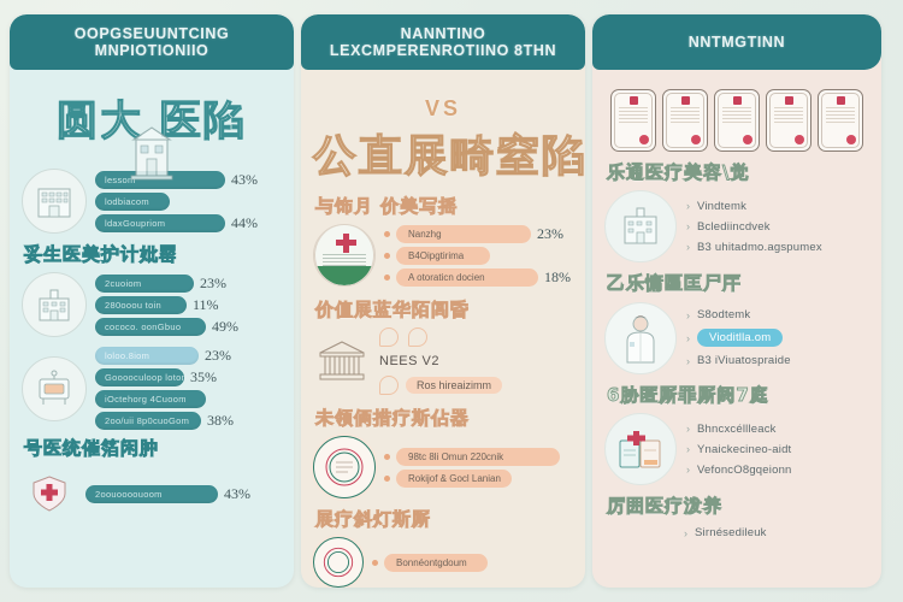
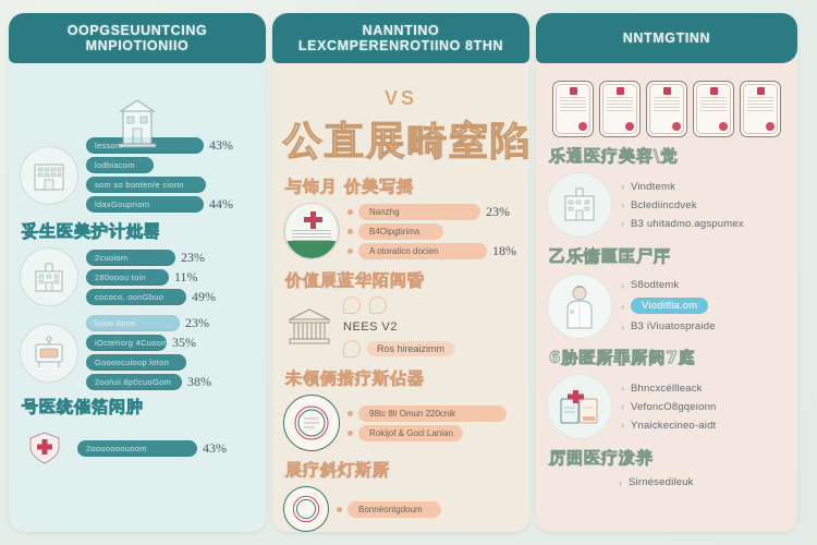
  OOPGSEUUNTCING MNPIOTIONIIO
- 圆大 医陷
  lessom
  43%
  lodbiacom
+ som so bonten/e cionn
  ldaxGoupriom
  44%
  妥生医美护计妣罂
  2cuoiom
  23%
  280ooou toin
  11%
  cococo. oonGbuo
  49%
  loloo.8iom
  23%
- Gooooculoop loton
+ iOctehorg 4Cuoom
  35%
- iOctehorg 4Cuoom
+ Gooooculoop loton
  2oo/uii 8p0cuoGom
  38%
  号医统催箔闲肿
  2oouoooouoom
  43%
  NANNTINO LEXCMPERENROTIINO 8THN
  VS
  公直展畸窒陷
  与饰月 价美写摇
  Nanzhg
  23%
  B4Oipgtirima
  A otoraticn docien
  18%
  价值展蓝华陌闾昏
  NEES V2
  Ros hireaizimm
  未领俩措疗斯佔器
  98tc 8li Omun 220cnik
  Rokijof & Gocl Lanian
  展疗斜灯斯厮
  Bonnéontgdoum
  NNTMGTINN
  乐通医疗美容\觉
  ›
  Vindtemk
  ›
  Bclediincdvek
  ›
  B3 uhitadmo.agspumex
  乙乐慵匾匡尸厈
  ›
  S8odtemk
  ›
  Vioditlla.om
  ›
  B3 iViuatospraide
  6胁匿厮罪厮阏7庭
  ›
  Bhncxcéllleack
  ›
- Ynaickecineo-aidt
+ VefoncO8gqeionn
  ›
- VefoncO8gqeionn
+ Ynaickecineo-aidt
  厉囲医疗泼养
  ›
  Sirnésedileuk
